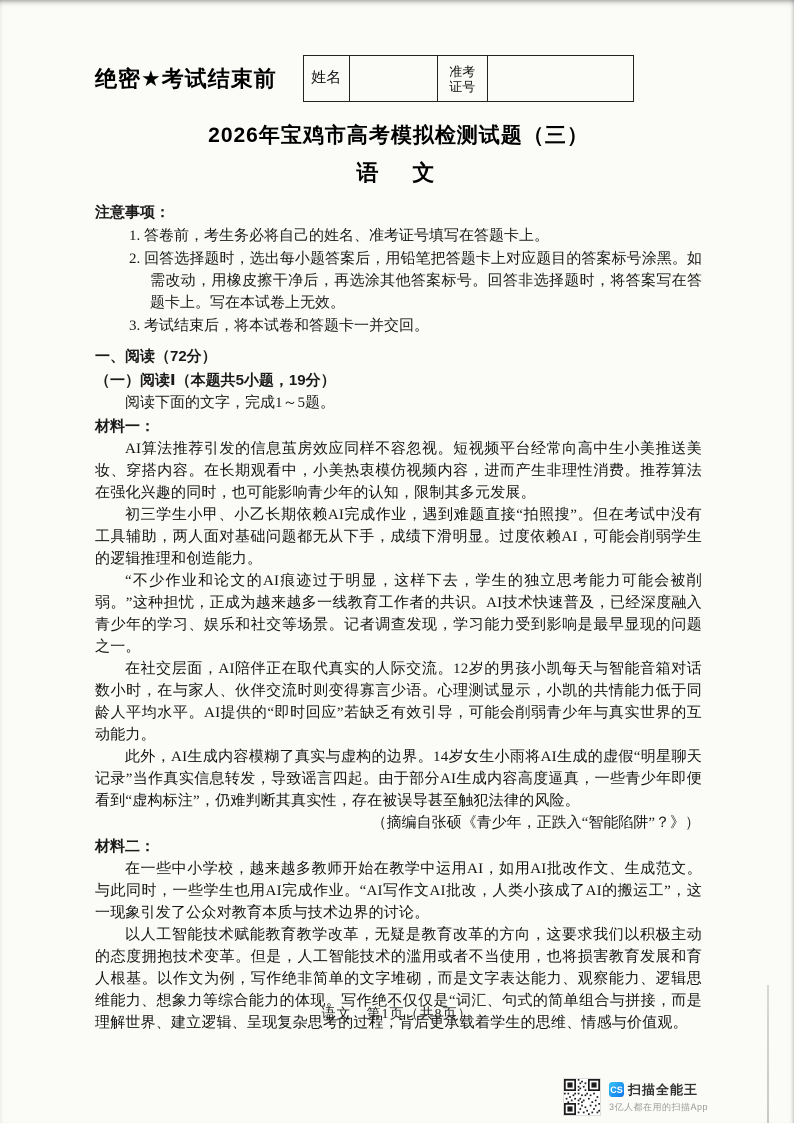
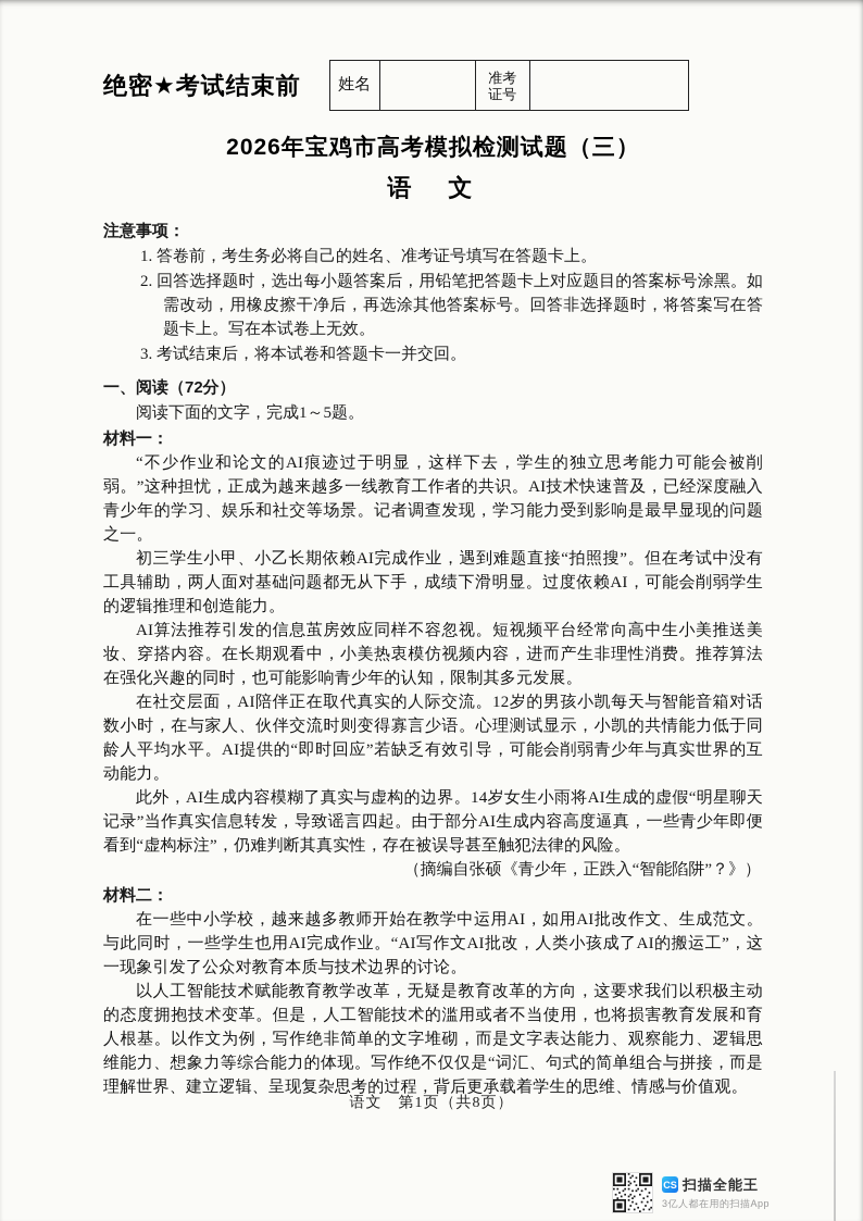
  绝密★考试结束前
  姓名		准考 证号
  2026年宝鸡市高考模拟检测试题（三）
  语 文
  注意事项：
  1. 答卷前，考生务必将自己的姓名、准考证号填写在答题卡上。
  2. 回答选择题时，选出每小题答案后，用铅笔把答题卡上对应题目的答案标号涂黑。如需改动，用橡皮擦干净后，再选涂其他答案标号。回答非选择题时，将答案写在答题卡上。写在本试卷上无效。
  3. 考试结束后，将本试卷和答题卡一并交回。
  一、阅读（72分）
- （一）阅读Ⅰ（本题共5小题，19分）
  阅读下面的文字，完成1～5题。
  材料一：
- AI算法推荐引发的信息茧房效应同样不容忽视。短视频平台经常向高中生小美推送美妆、穿搭内容。在长期观看中，小美热衷模仿视频内容，进而产生非理性消费。推荐算法在强化兴趣的同时，也可能影响青少年的认知，限制其多元发展。
+ “不少作业和论文的AI痕迹过于明显，这样下去，学生的独立思考能力可能会被削弱。”这种担忧，正成为越来越多一线教育工作者的共识。AI技术快速普及，已经深度融入青少年的学习、娱乐和社交等场景。记者调查发现，学习能力受到影响是最早显现的问题之一。
  初三学生小甲、小乙长期依赖AI完成作业，遇到难题直接“拍照搜”。但在考试中没有工具辅助，两人面对基础问题都无从下手，成绩下滑明显。过度依赖AI，可能会削弱学生的逻辑推理和创造能力。
- “不少作业和论文的AI痕迹过于明显，这样下去，学生的独立思考能力可能会被削弱。”这种担忧，正成为越来越多一线教育工作者的共识。AI技术快速普及，已经深度融入青少年的学习、娱乐和社交等场景。记者调查发现，学习能力受到影响是最早显现的问题之一。
+ AI算法推荐引发的信息茧房效应同样不容忽视。短视频平台经常向高中生小美推送美妆、穿搭内容。在长期观看中，小美热衷模仿视频内容，进而产生非理性消费。推荐算法在强化兴趣的同时，也可能影响青少年的认知，限制其多元发展。
  在社交层面，AI陪伴正在取代真实的人际交流。12岁的男孩小凯每天与智能音箱对话数小时，在与家人、伙伴交流时则变得寡言少语。心理测试显示，小凯的共情能力低于同龄人平均水平。AI提供的“即时回应”若缺乏有效引导，可能会削弱青少年与真实世界的互动能力。
  此外，AI生成内容模糊了真实与虚构的边界。14岁女生小雨将AI生成的虚假“明星聊天记录”当作真实信息转发，导致谣言四起。由于部分AI生成内容高度逼真，一些青少年即便看到“虚构标注”，仍难判断其真实性，存在被误导甚至触犯法律的风险。
  （摘编自张硕《青少年，正跌入“智能陷阱”？》）
  材料二：
  在一些中小学校，越来越多教师开始在教学中运用AI，如用AI批改作文、生成范文。与此同时，一些学生也用AI完成作业。“AI写作文AI批改，人类小孩成了AI的搬运工”，这一现象引发了公众对教育本质与技术边界的讨论。
  以人工智能技术赋能教育教学改革，无疑是教育改革的方向，这要求我们以积极主动的态度拥抱技术变革。但是，人工智能技术的滥用或者不当使用，也将损害教育发展和育人根基。以作文为例，写作绝非简单的文字堆砌，而是文字表达能力、观察能力、逻辑思维能力、想象力等综合能力的体现。写作绝不仅仅是“词汇、句式的简单组合与拼接，而是理解世界、建立逻辑、呈现复杂思考的过程，背后更承载着学生的思维、情感与价值观。
  语文 第1页（共8页）
  CS
  扫描全能王
  3亿人都在用的扫描App
